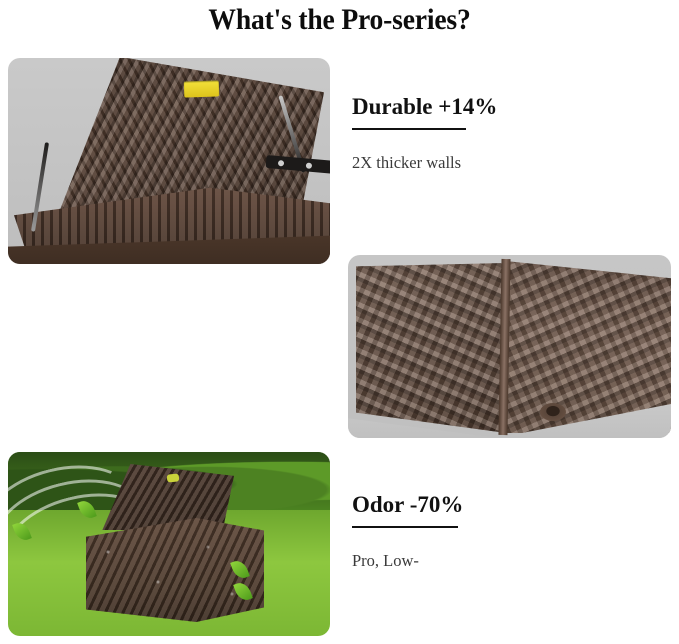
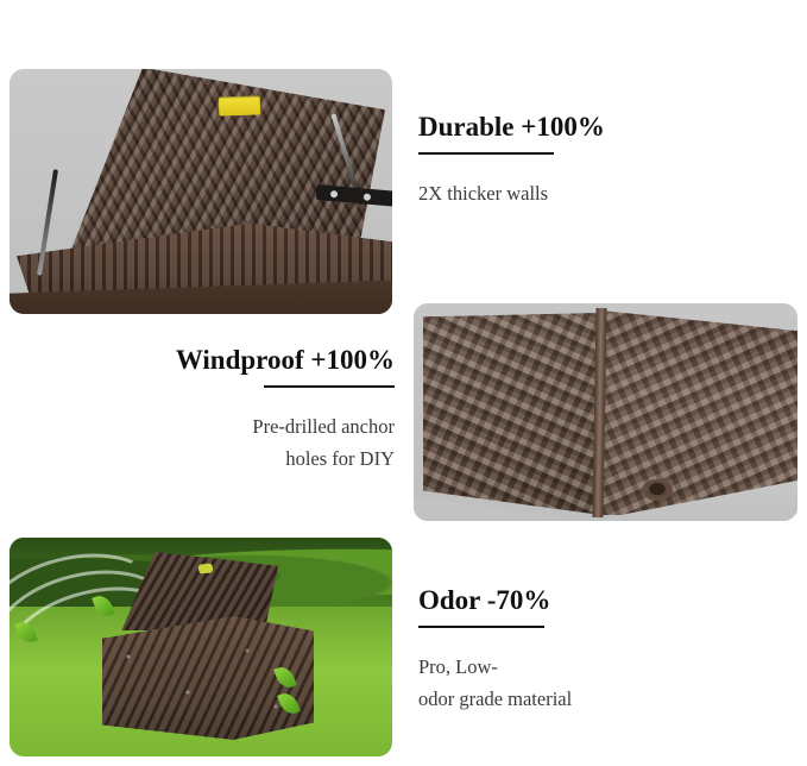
- What's the Pro-series?
- Durable +14%
+ Durable +100%
  2X thicker walls
+ Windproof +100%
+ Pre-drilled anchor
+ holes for DIY
  Odor -70%
  Pro, Low-
+ odor grade material
